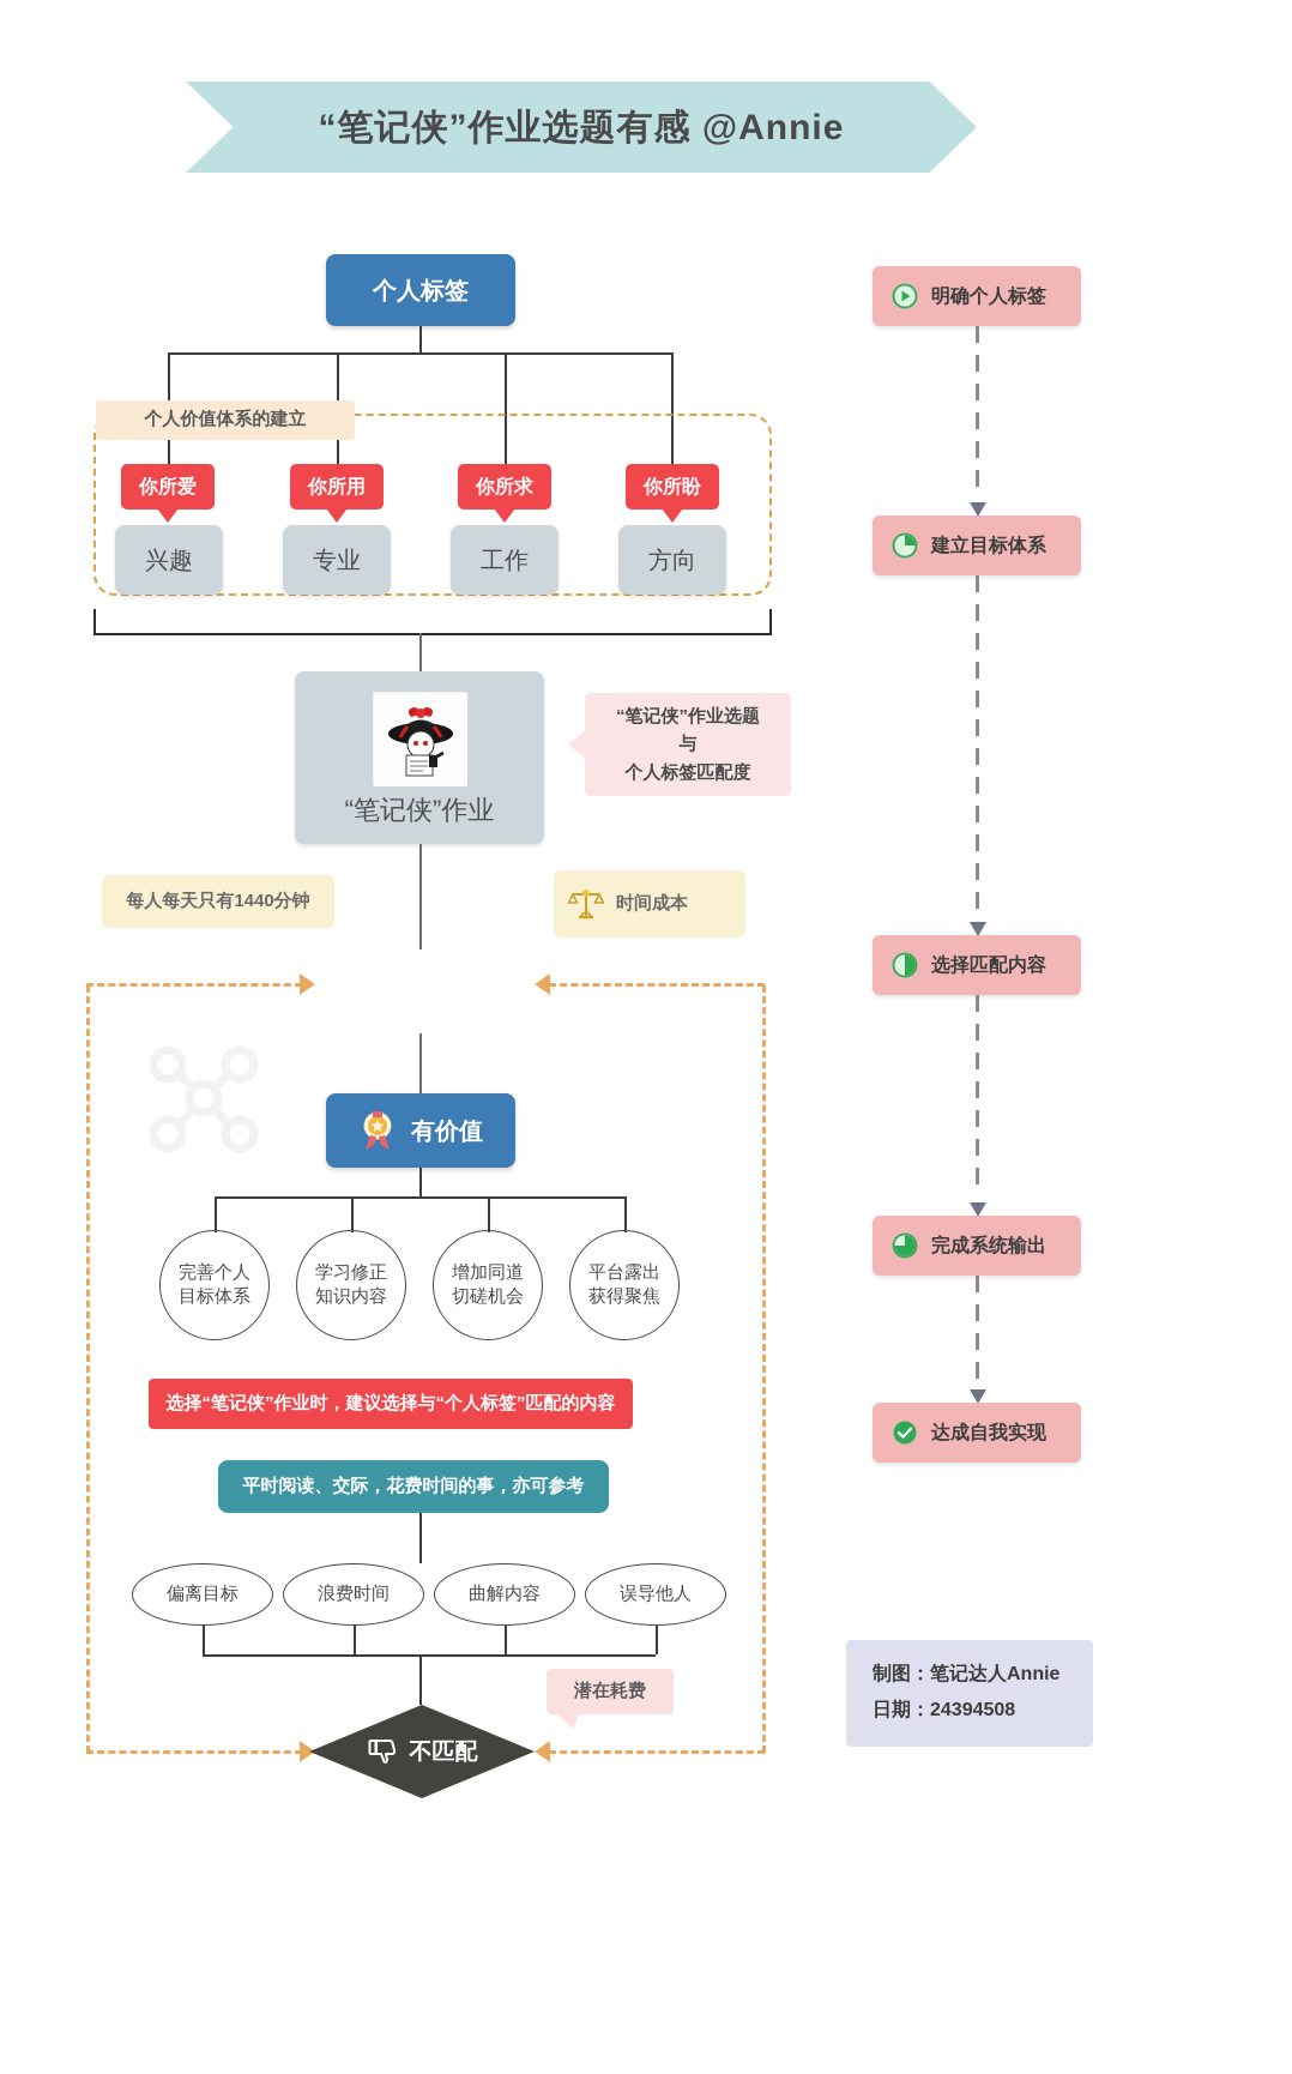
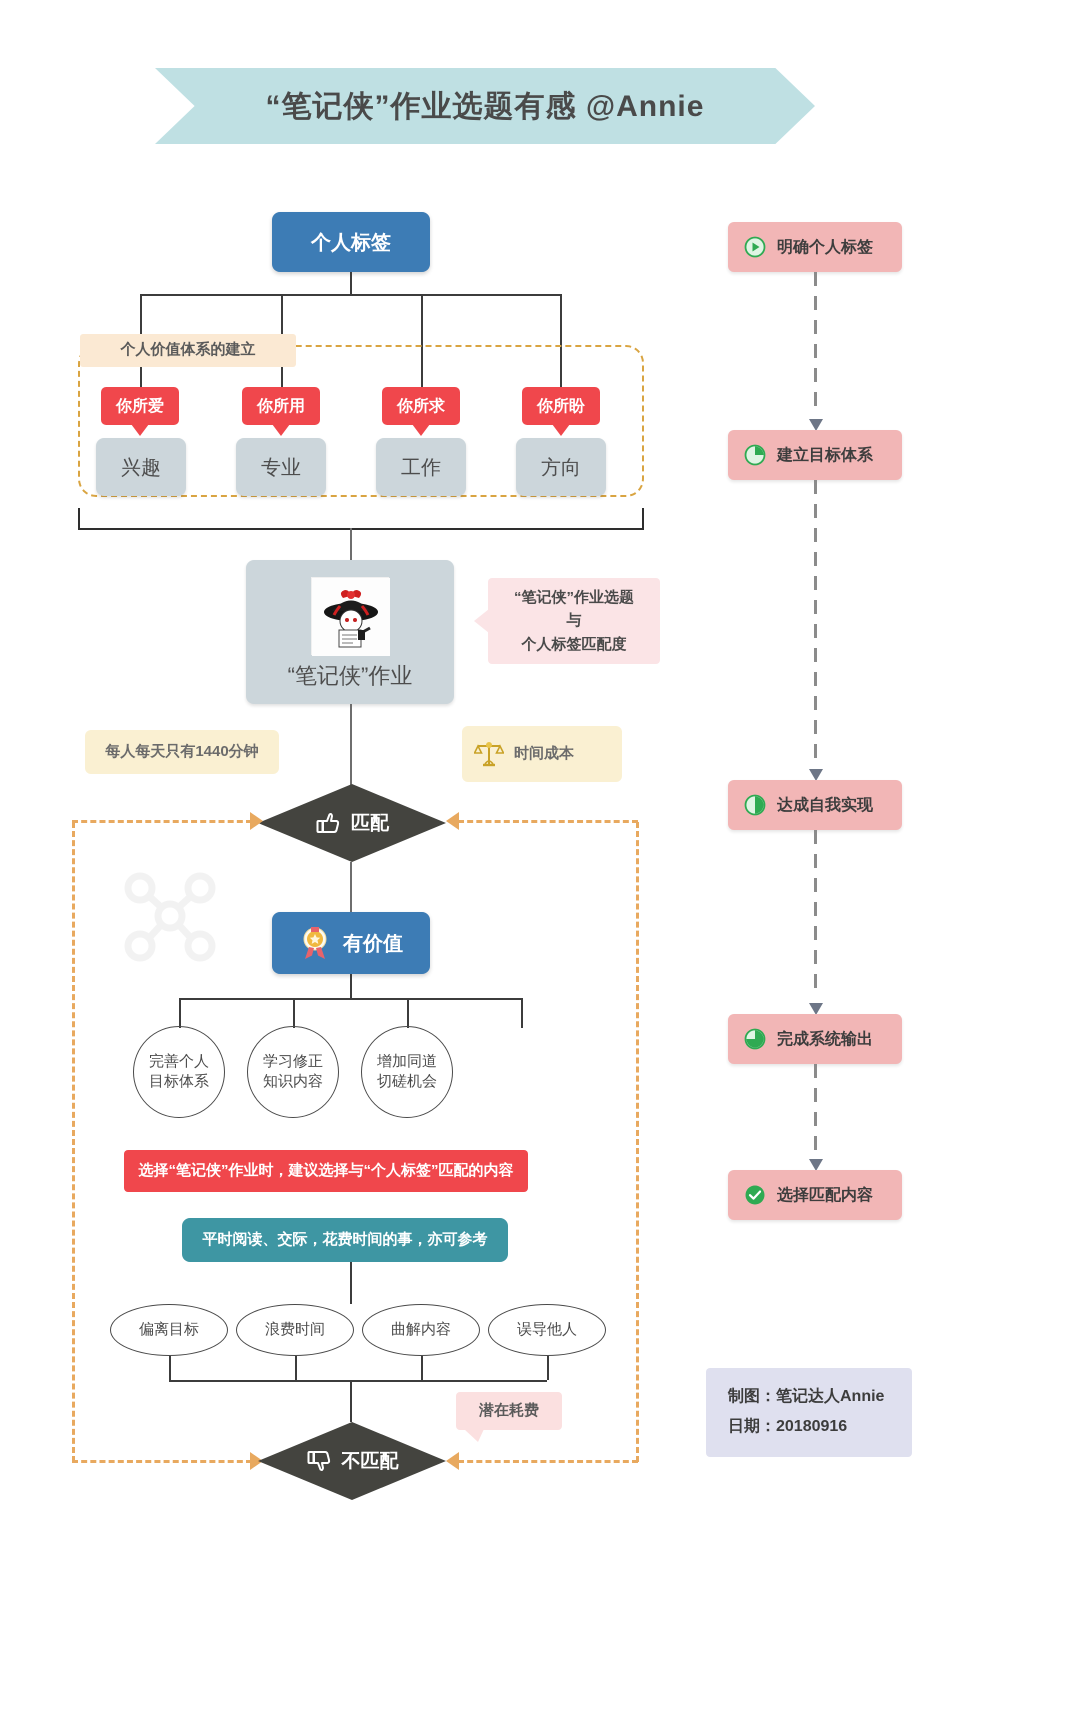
  “笔记侠”作业选题有感 @Annie
  个人标签
  个人价值体系的建立
  你所爱
  你所用
  你所求
  你所盼
  兴趣
  专业
  工作
  方向
  “笔记侠”作业
  “笔记侠”作业选题
  与
  个人标签匹配度
  每人每天只有1440分钟
  时间成本
+ 匹配
  有价值
  完善个人
  目标体系
  学习修正
  知识内容
  增加同道
  切磋机会
- 平台露出
- 获得聚焦
  选择“笔记侠”作业时，建议选择与“个人标签”匹配的内容
  平时阅读、交际，花费时间的事，亦可参考
  偏离目标
  浪费时间
  曲解内容
  误导他人
  潜在耗费
  不匹配
  明确个人标签
  建立目标体系
- 选择匹配内容
+ 达成自我实现
  完成系统输出
- 达成自我实现
+ 选择匹配内容
  制图：笔记达人Annie
- 日期：24394508
+ 日期：20180916
